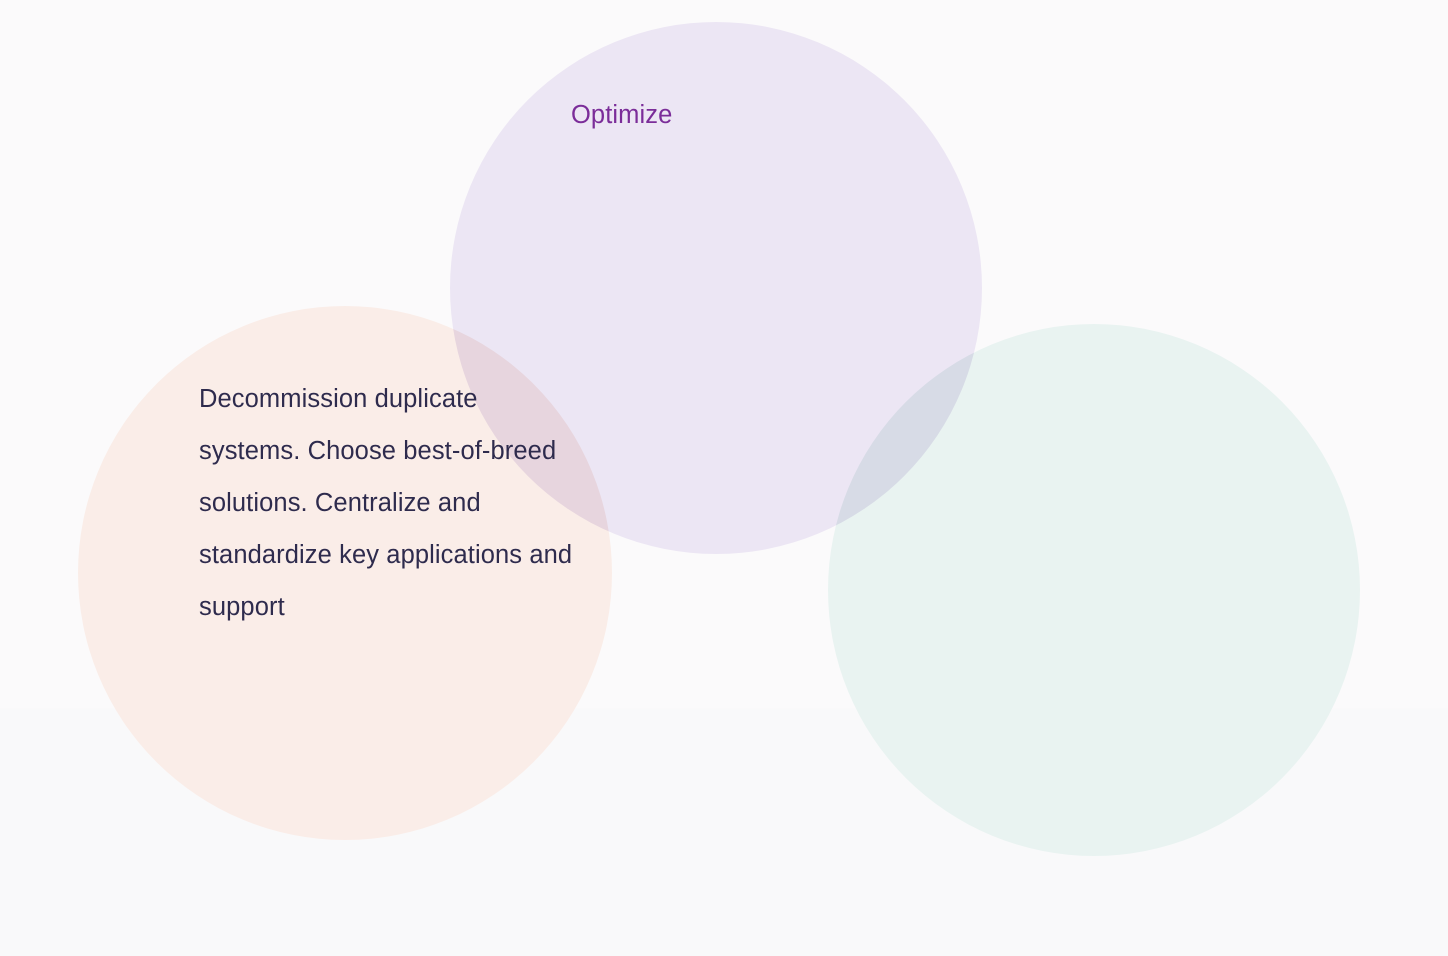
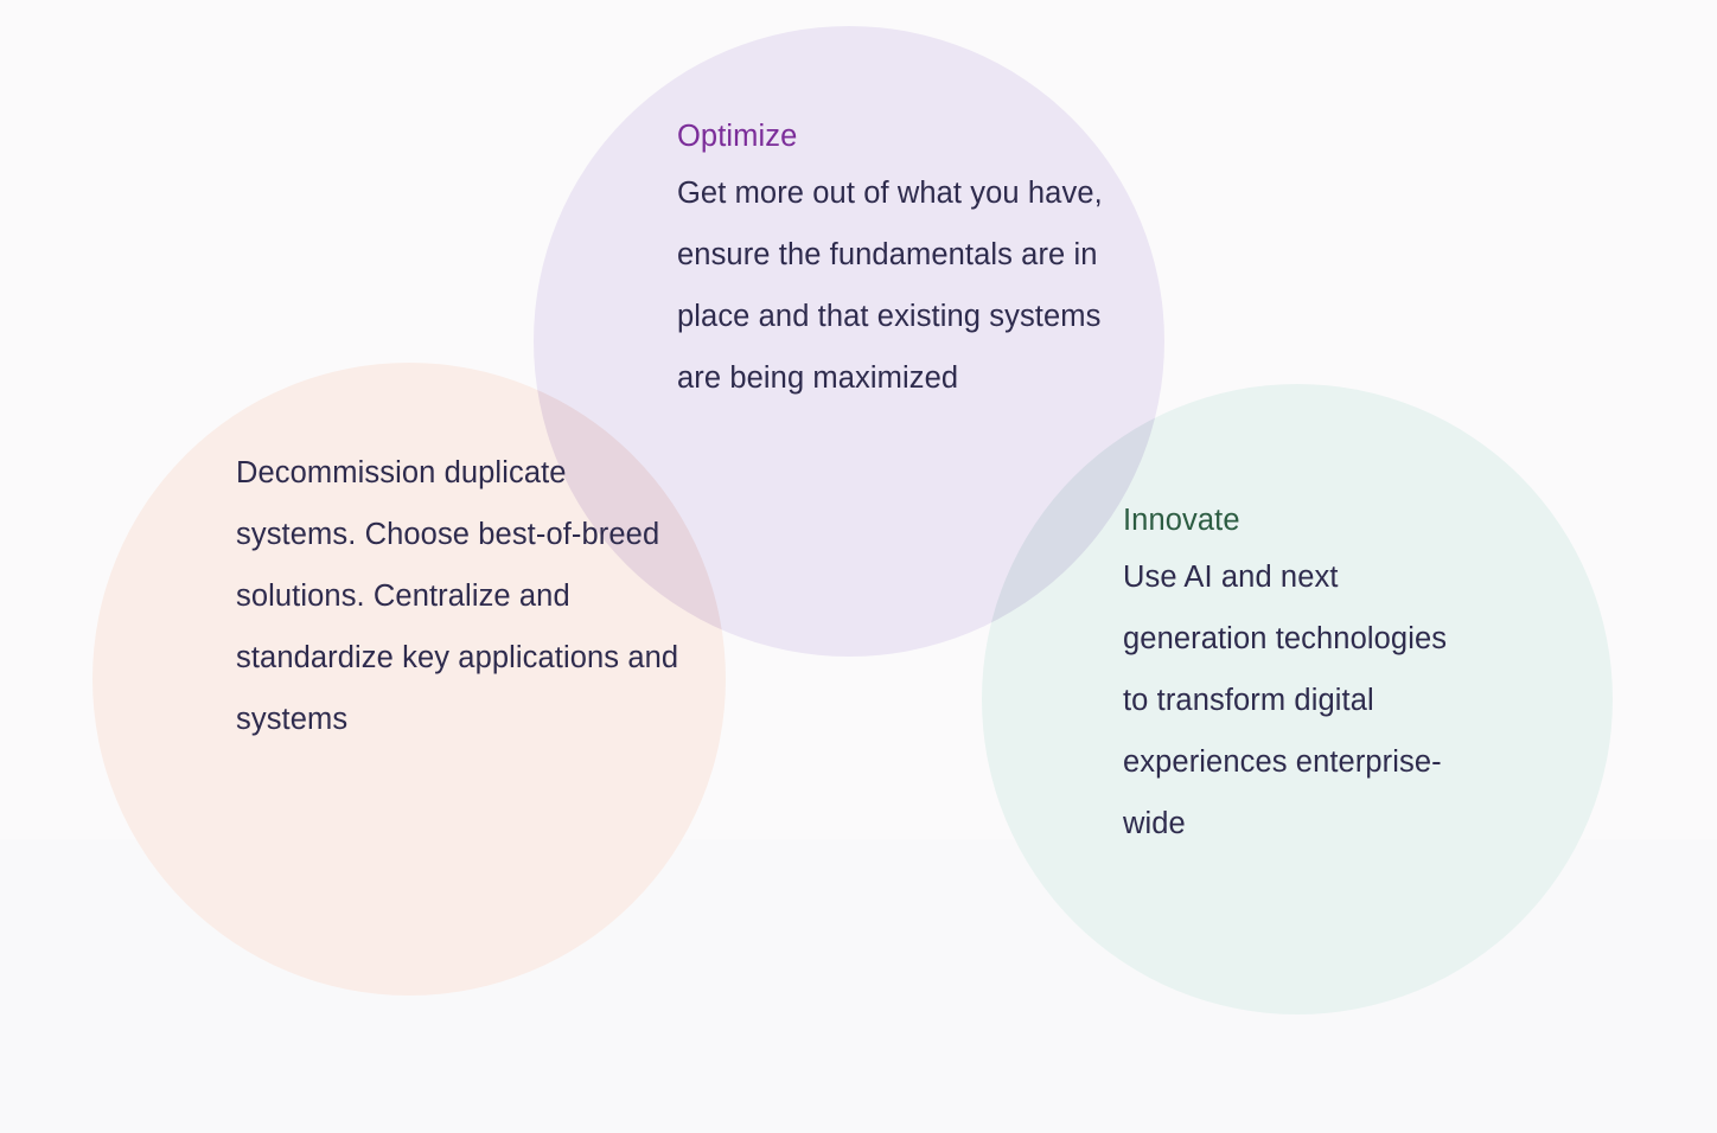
- Decommission duplicate systems. Choose best-of-breed solutions. Centralize and standardize key applications and support
+ Decommission duplicate systems. Choose best-of-breed solutions. Centralize and standardize key applications and systems
  Optimize
+ Get more out of what you have, ensure the fundamentals are in place and that existing systems are being maximized
+ Innovate
+ Use AI and next generation technologies to transform digital experiences enterprise-wide
